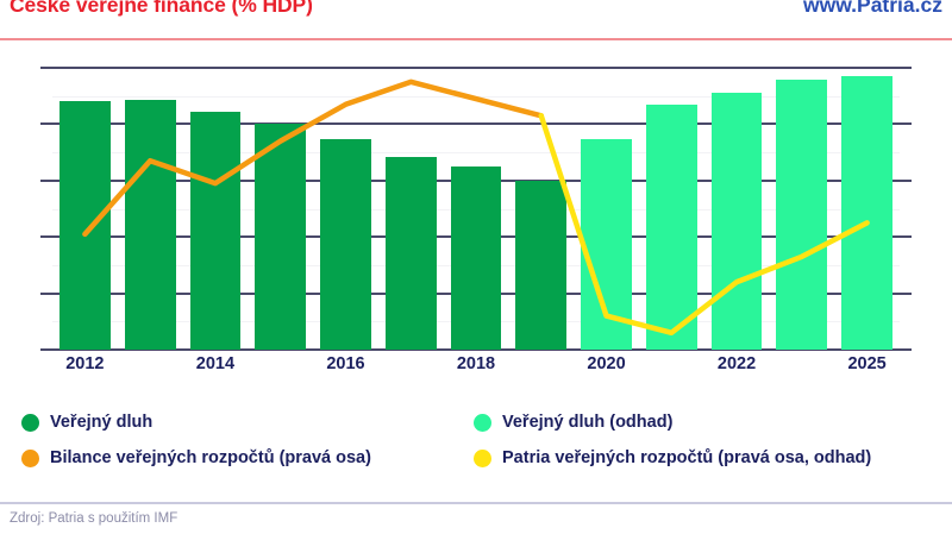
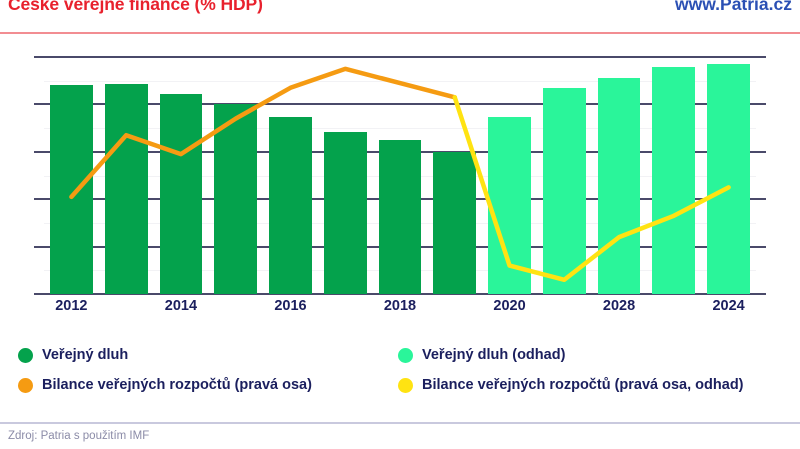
  České veřejné finance (% HDP)
  www.Patria.cz
  2012
  2014
  2016
  2018
  2020
- 2022
+ 2028
- 2025
+ 2024
  Veřejný dluh
  Veřejný dluh (odhad)
  Bilance veřejných rozpočtů (pravá osa)
- Patria veřejných rozpočtů (pravá osa, odhad)
+ Bilance veřejných rozpočtů (pravá osa, odhad)
  Zdroj: Patria s použitím IMF
